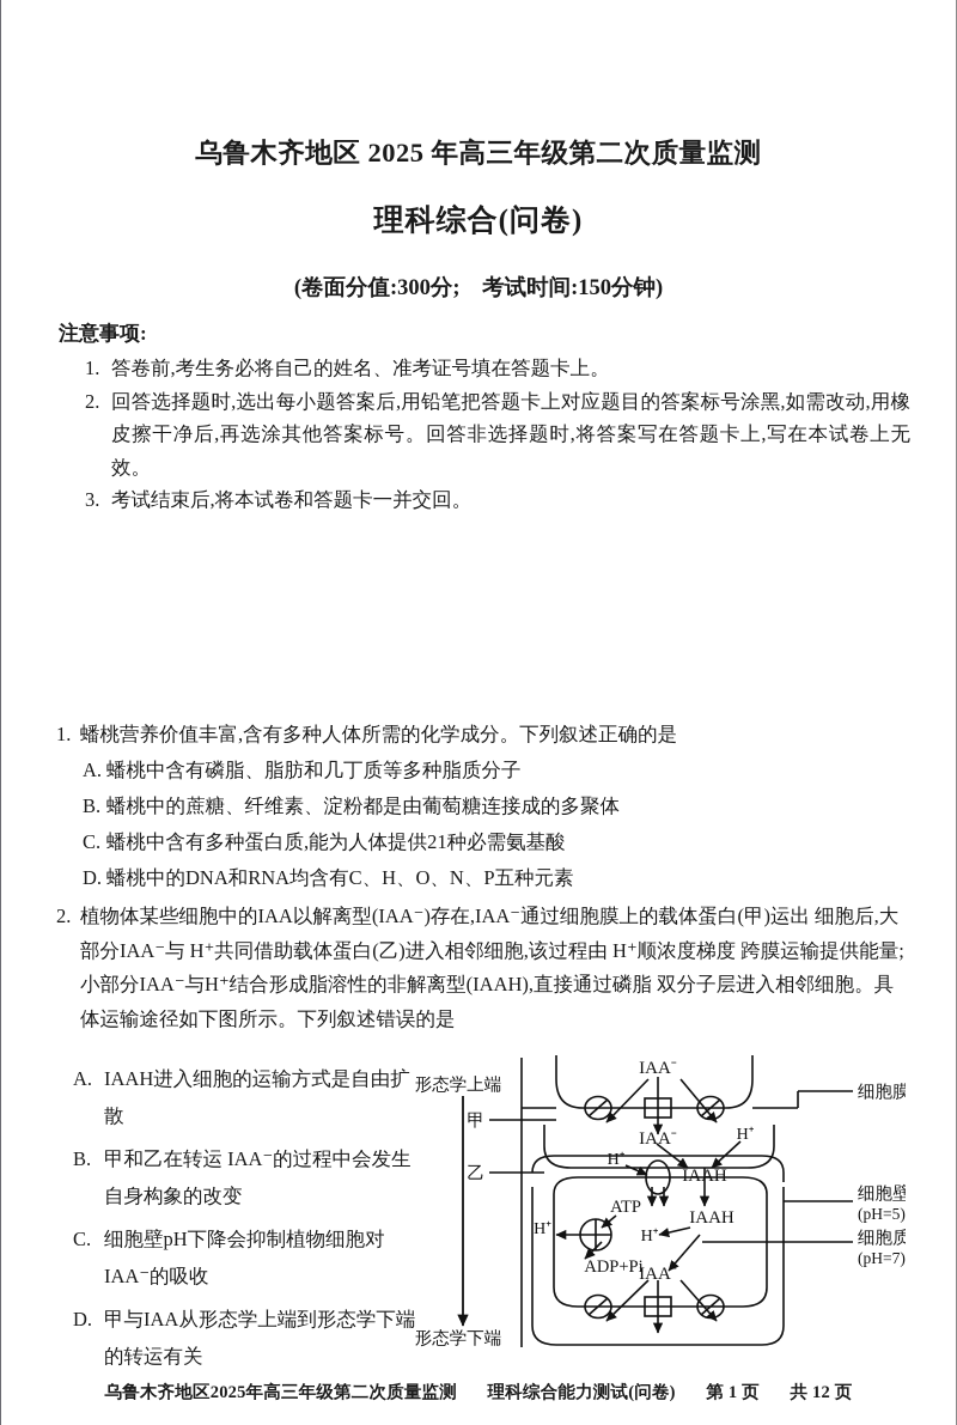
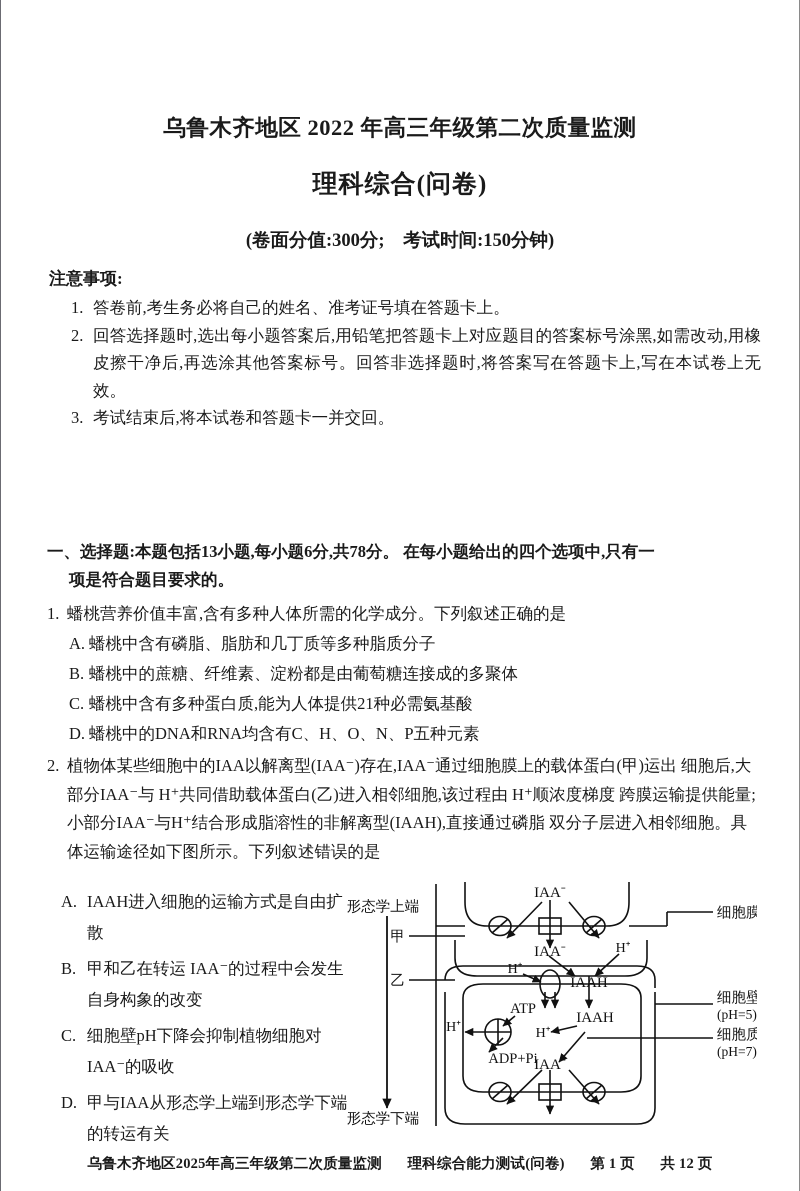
- 乌鲁木齐地区 2025 年高三年级第二次质量监测
+ 乌鲁木齐地区 2022 年高三年级第二次质量监测
  理科综合(问卷)
  (卷面分值:300分; 考试时间:150分钟)
  注意事项:
  1.
  答卷前,考生务必将自己的姓名、准考证号填在答题卡上。
  2.
  回答选择题时,选出每小题答案后,用铅笔把答题卡上对应题目的答案标号涂黑,如需改动,用橡皮擦干净后,再选涂其他答案标号。回答非选择题时,将答案写在答题卡上,写在本试卷上无效。
  3.
  考试结束后,将本试卷和答题卡一并交回。
+ 一、选择题:本题包括13小题,每小题6分,共78分。 在每小题给出的四个选项中,只有一
+ 项是符合题目要求的。
  1.
  蟠桃营养价值丰富,含有多种人体所需的化学成分。下列叙述正确的是
  A.
  蟠桃中含有磷脂、脂肪和几丁质等多种脂质分子
  B.
  蟠桃中的蔗糖、纤维素、淀粉都是由葡萄糖连接成的多聚体
  C.
  蟠桃中含有多种蛋白质,能为人体提供21种必需氨基酸
  D.
  蟠桃中的DNA和RNA均含有C、H、O、N、P五种元素
  2.
  植物体某些细胞中的IAA以解离型(IAA⁻)存在,IAA⁻通过细胞膜上的载体蛋白(甲)运出 细胞后,大部分IAA⁻与 H⁺共同借助载体蛋白(乙)进入相邻细胞,该过程由 H⁺顺浓度梯度 跨膜运输提供能量;小部分IAA⁻与H⁺结合形成脂溶性的非解离型(IAAH),直接通过磷脂 双分子层进入相邻细胞。具体运输途径如下图所示。下列叙述错误的是
  A.
  IAAH进入细胞的运输方式是自由扩散
  B.
  甲和乙在转运 IAA⁻的过程中会发生自身构象的改变
  C.
  细胞壁pH下降会抑制植物细胞对IAA⁻的吸收
  D.
  甲与IAA从形态学上端到形态学下端的转运有关
  形态学上端
  形态学下端
  甲
  乙
  细胞膜
  细胞壁
  (pH=5)
  (pH=7)
  IAA⁻
  IAA⁻
  H⁺
  H⁺
  IAAH
  ATP
  ADP+Pi
  H⁺
  H⁺
  IAAH
  IAA⁻
  乌鲁木齐地区2025年高三年级第二次质量监测 理科综合能力测试(问卷) 第 1 页 共 12 页
